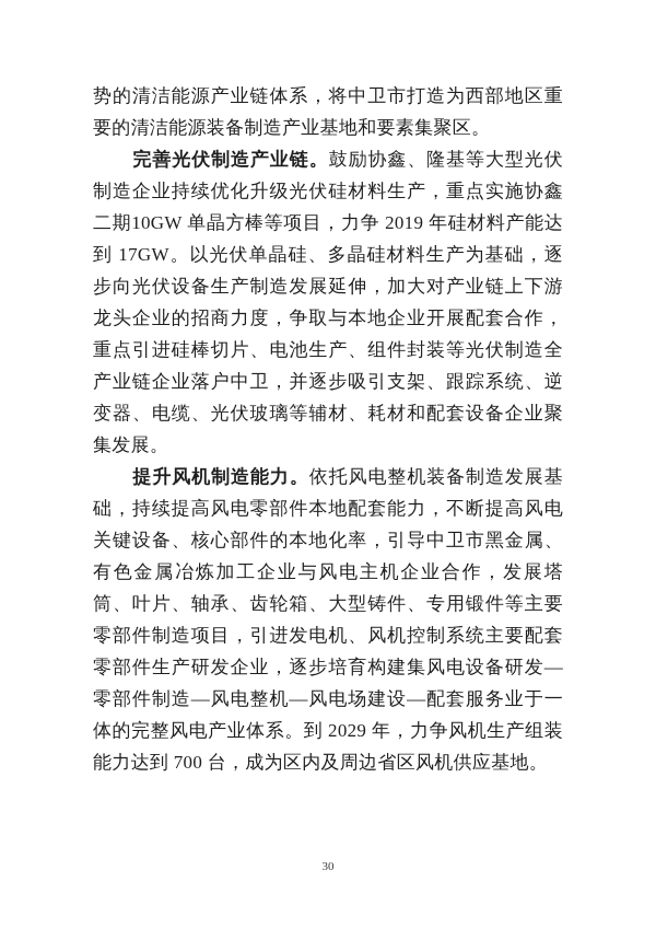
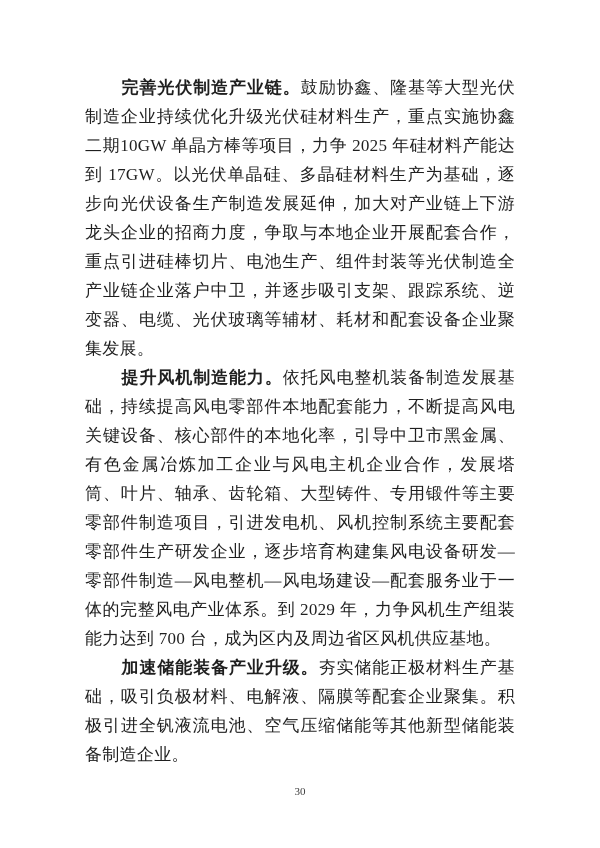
- 势的清洁能源产业链体系，将中卫市打造为西部地区重要的清洁能源装备制造产业基地和要素集聚区。
- 完善光伏制造产业链。鼓励协鑫、隆基等大型光伏制造企业持续优化升级光伏硅材料生产，重点实施协鑫二期10GW 单晶方棒等项目，力争 2019 年硅材料产能达到 17GW。以光伏单晶硅、多晶硅材料生产为基础，逐步向光伏设备生产制造发展延伸，加大对产业链上下游龙头企业的招商力度，争取与本地企业开展配套合作，重点引进硅棒切片、电池生产、组件封装等光伏制造全产业链企业落户中卫，并逐步吸引支架、跟踪系统、逆变器、电缆、光伏玻璃等辅材、耗材和配套设备企业聚集发展。
+ 完善光伏制造产业链。鼓励协鑫、隆基等大型光伏制造企业持续优化升级光伏硅材料生产，重点实施协鑫二期10GW 单晶方棒等项目，力争 2025 年硅材料产能达到 17GW。以光伏单晶硅、多晶硅材料生产为基础，逐步向光伏设备生产制造发展延伸，加大对产业链上下游龙头企业的招商力度，争取与本地企业开展配套合作，重点引进硅棒切片、电池生产、组件封装等光伏制造全产业链企业落户中卫，并逐步吸引支架、跟踪系统、逆变器、电缆、光伏玻璃等辅材、耗材和配套设备企业聚集发展。
  提升风机制造能力。依托风电整机装备制造发展基础，持续提高风电零部件本地配套能力，不断提高风电关键设备、核心部件的本地化率，引导中卫市黑金属、有色金属冶炼加工企业与风电主机企业合作，发展塔筒、叶片、轴承、齿轮箱、大型铸件、专用锻件等主要零部件制造项目，引进发电机、风机控制系统主要配套零部件生产研发企业，逐步培育构建集风电设备研发—零部件制造—风电整机—风电场建设—配套服务业于一体的完整风电产业体系。到 2029 年，力争风机生产组装能力达到 700 台，成为区内及周边省区风机供应基地。
+ 加速储能装备产业升级。夯实储能正极材料生产基础，吸引负极材料、电解液、隔膜等配套企业聚集。积极引进全钒液流电池、空气压缩储能等其他新型储能装备制造企业。
  30
